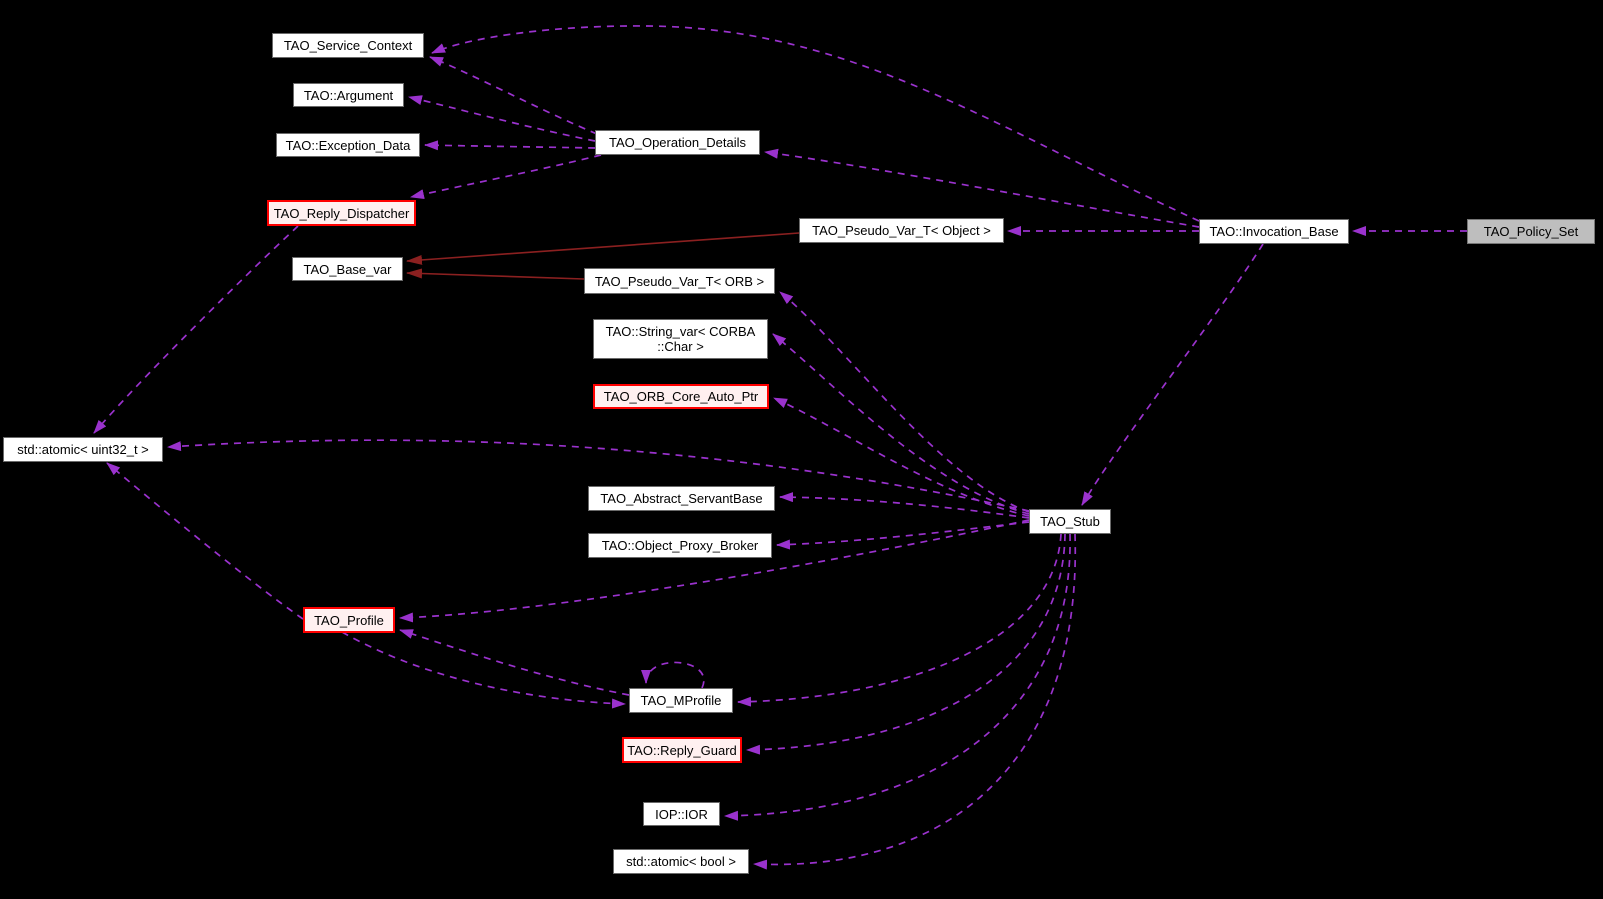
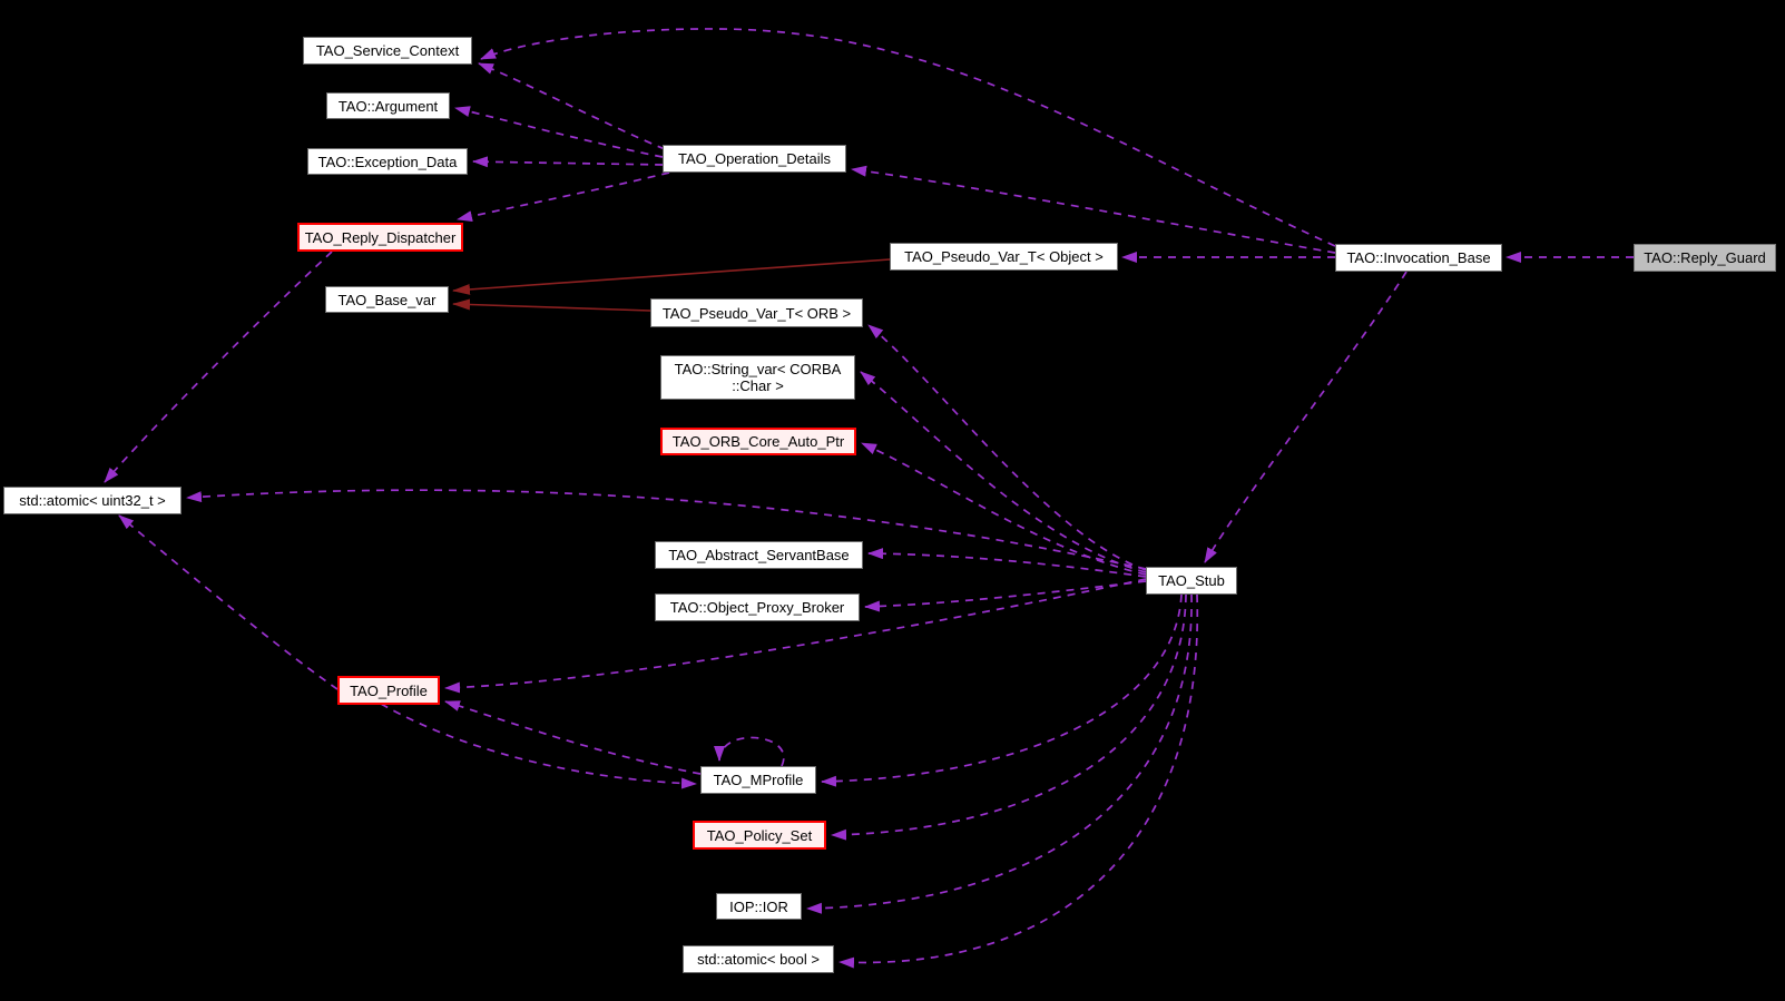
  TAO_Service_Context
  TAO::Argument
  TAO::Exception_Data
  TAO_Operation_Details
  TAO_Reply_Dispatcher
  TAO_Base_var
  TAO_Pseudo_Var_T< Object >
  TAO::Invocation_Base
- TAO_Policy_Set
+ TAO::Reply_Guard
  TAO_Pseudo_Var_T< ORB >
  TAO::String_var< CORBA
  ::Char >
  TAO_ORB_Core_Auto_Ptr
  std::atomic< uint32_t >
  TAO_Abstract_ServantBase
  TAO::Object_Proxy_Broker
  TAO_Profile
  TAO_MProfile
- TAO::Reply_Guard
+ TAO_Policy_Set
  IOP::IOR
  std::atomic< bool >
  TAO_Stub
